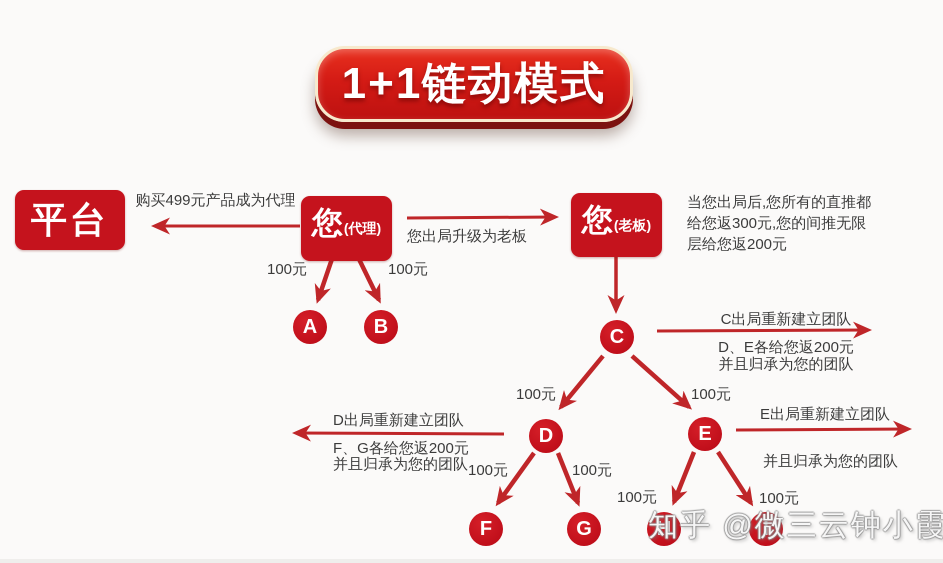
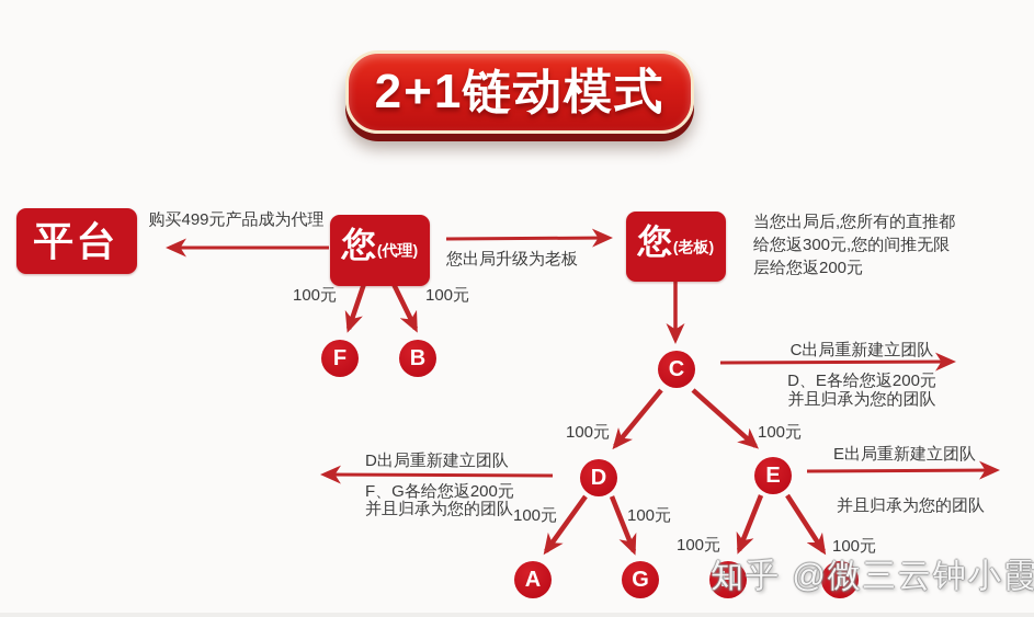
- 1+1链动模式
+ 2+1链动模式
  平台
  您
  (代理)
  您
  (老板)
- A
+ F
  B
  C
  D
  E
- F
+ A
  G
  H
  I
  购买499元产品成为代理
  您出局升级为老板
  当您出局后,您所有的直推都
  给您返300元,您的间推无限
  层给您返200元
  C出局重新建立团队
  D、E各给您返200元
  并且归承为您的团队
  D出局重新建立团队
  F、G各给您返200元
  并且归承为您的团队
  E出局重新建立团队
  并且归承为您的团队
  100元
  100元
  100元
  100元
  100元
  100元
  100元
  100元
  知乎 @微三云钟小霞
